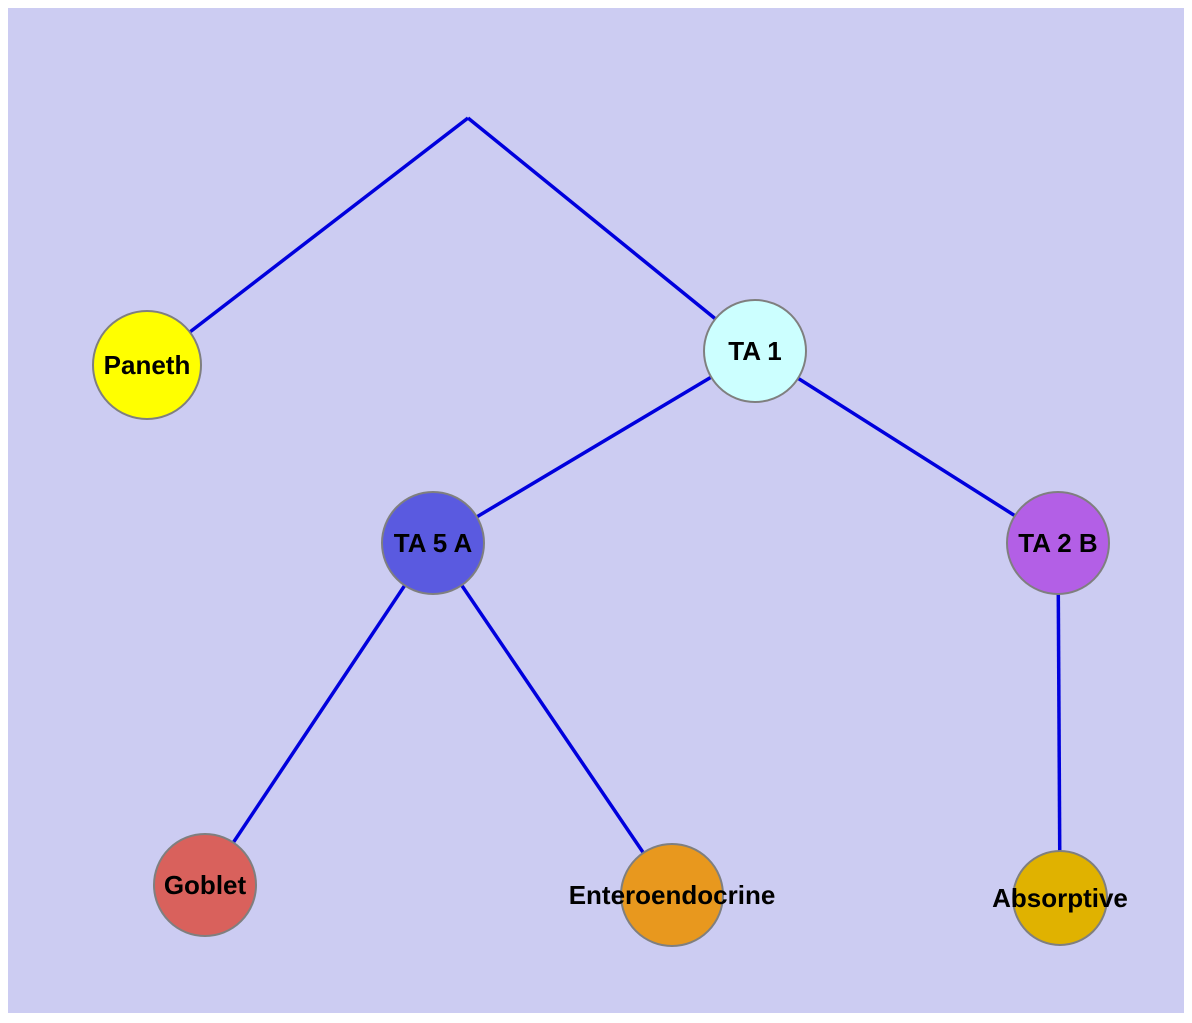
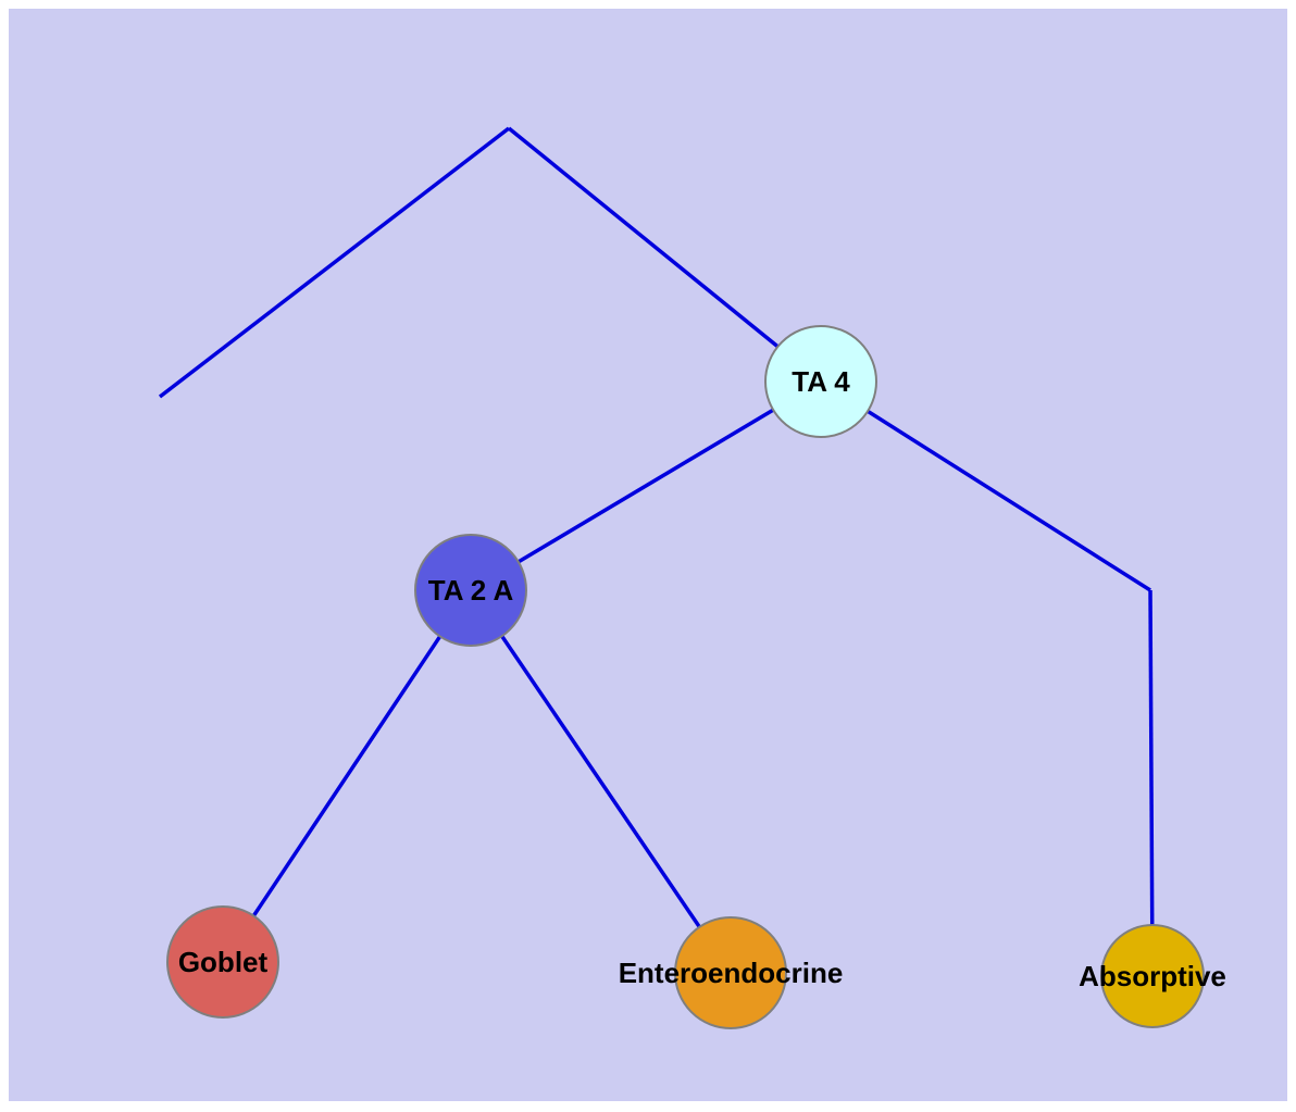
- Paneth
- TA 1
+ TA 4
- TA 5 A
+ TA 2 A
- TA 2 B
  Goblet
  Enteroendocrine
  Absorptive
